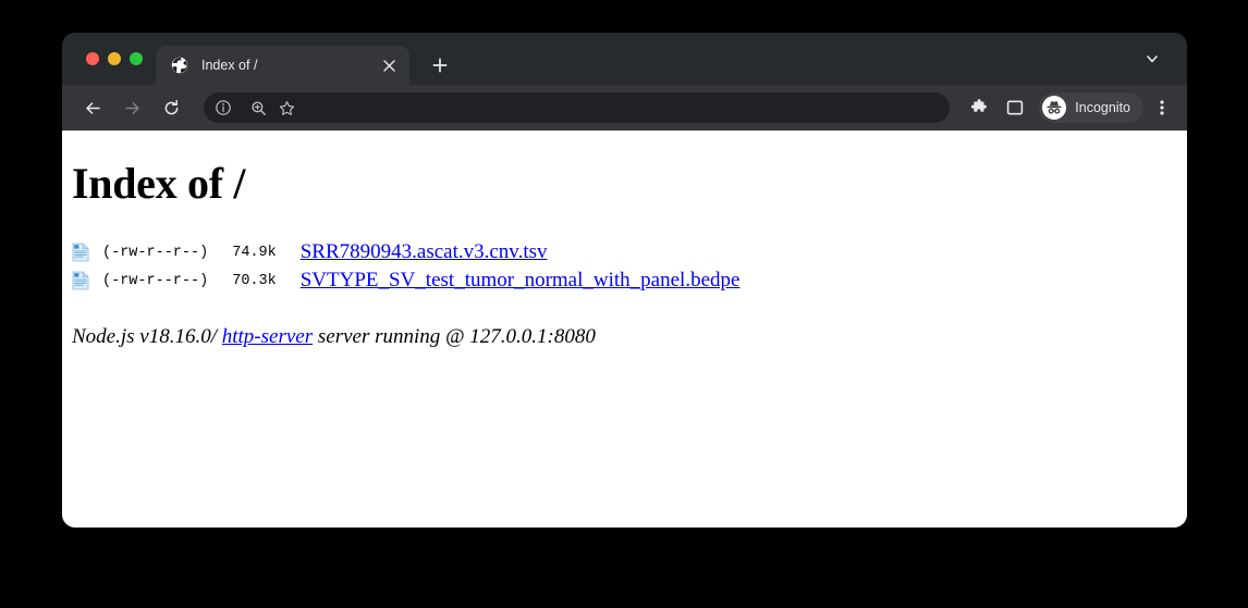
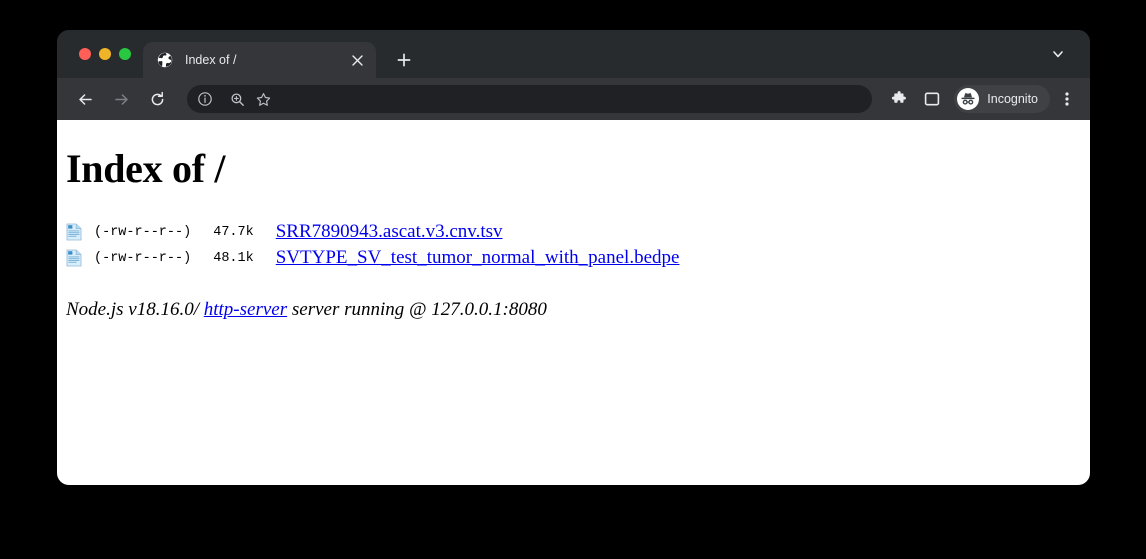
  Index of /
  Incognito
  Index of /
- 	(-rw-r--r--)	74.9k	SRR7890943.ascat.v3.cnv.tsv
+ 	(-rw-r--r--)	47.7k	SRR7890943.ascat.v3.cnv.tsv
- 	(-rw-r--r--)	70.3k	SVTYPE_SV_test_tumor_normal_with_panel.bedpe
+ 	(-rw-r--r--)	48.1k	SVTYPE_SV_test_tumor_normal_with_panel.bedpe
  Node.js v18.16.0/ http-server server running @ 127.0.0.1:8080
